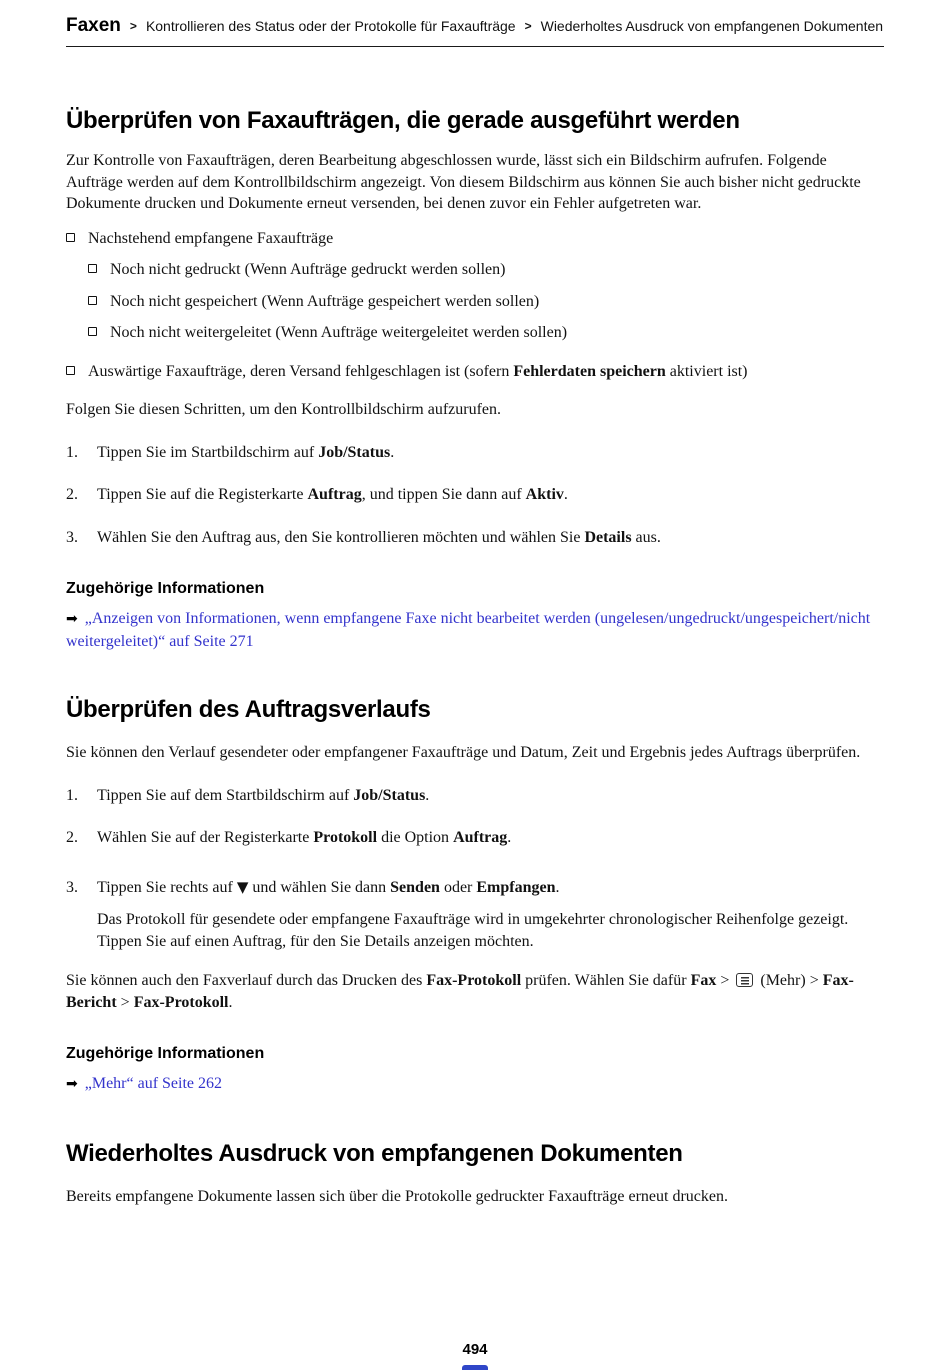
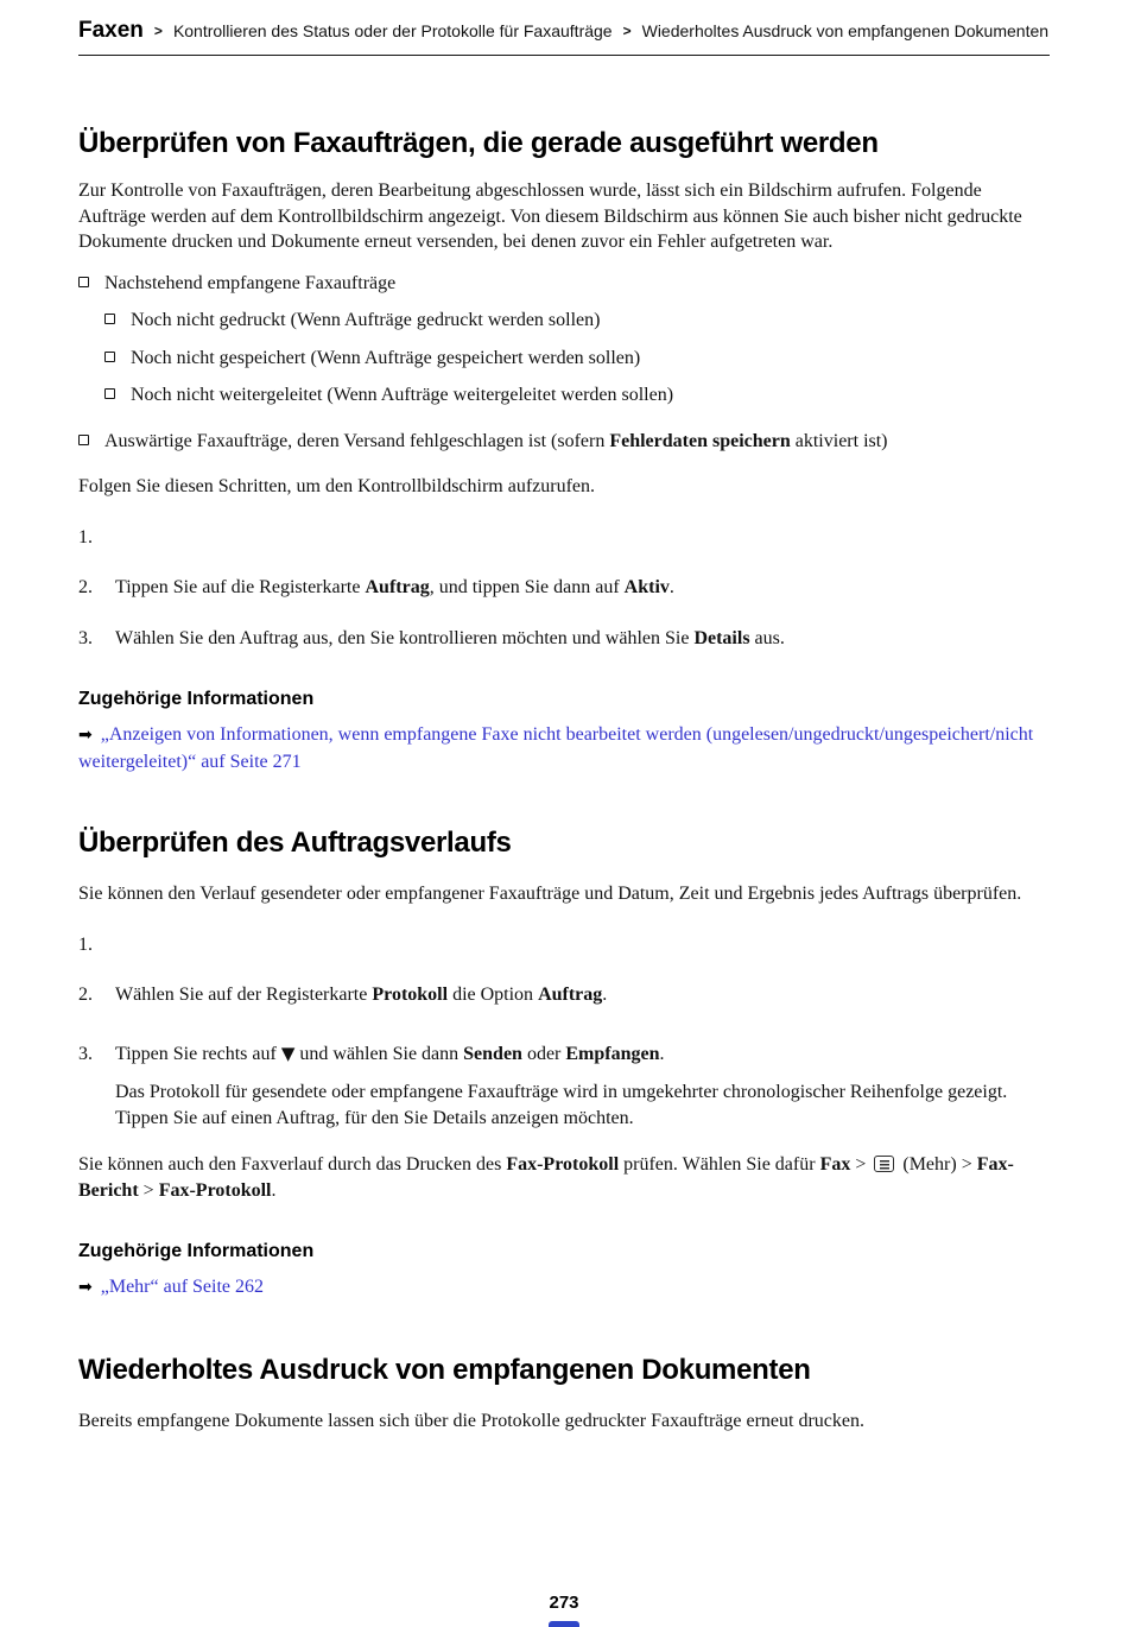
  Faxen
  >
  Kontrollieren des Status oder der Protokolle für Faxaufträge
  >
  Wiederholtes Ausdruck von empfangenen Dokumenten
  Überprüfen von Faxaufträgen, die gerade ausgeführt werden
  Zur Kontrolle von Faxaufträgen, deren Bearbeitung abgeschlossen wurde, lässt sich ein Bildschirm aufrufen. Folgende Aufträge werden auf dem Kontrollbildschirm angezeigt. Von diesem Bildschirm aus können Sie auch bisher nicht gedruckte Dokumente drucken und Dokumente erneut versenden, bei denen zuvor ein Fehler aufgetreten war.
  Nachstehend empfangene Faxaufträge
  Noch nicht gedruckt (Wenn Aufträge gedruckt werden sollen)
  Noch nicht gespeichert (Wenn Aufträge gespeichert werden sollen)
  Noch nicht weitergeleitet (Wenn Aufträge weitergeleitet werden sollen)
  Auswärtige Faxaufträge, deren Versand fehlgeschlagen ist (sofern Fehlerdaten speichern aktiviert ist)
  Folgen Sie diesen Schritten, um den Kontrollbildschirm aufzurufen.
  1.
- Tippen Sie im Startbildschirm auf Job/Status.
  2.
  Tippen Sie auf die Registerkarte Auftrag, und tippen Sie dann auf Aktiv.
  3.
  Wählen Sie den Auftrag aus, den Sie kontrollieren möchten und wählen Sie Details aus.
  Zugehörige Informationen
  ➡ „Anzeigen von Informationen, wenn empfangene Faxe nicht bearbeitet werden (ungelesen/ungedruckt/ungespeichert/nicht weitergeleitet)“ auf Seite 271
  Überprüfen des Auftragsverlaufs
  Sie können den Verlauf gesendeter oder empfangener Faxaufträge und Datum, Zeit und Ergebnis jedes Auftrags überprüfen.
  1.
- Tippen Sie auf dem Startbildschirm auf Job/Status.
  2.
  Wählen Sie auf der Registerkarte Protokoll die Option Auftrag.
  3.
  Tippen Sie rechts auf ▼ und wählen Sie dann Senden oder Empfangen.
  Das Protokoll für gesendete oder empfangene Faxaufträge wird in umgekehrter chronologischer Reihenfolge gezeigt. Tippen Sie auf einen Auftrag, für den Sie Details anzeigen möchten.
  Sie können auch den Faxverlauf durch das Drucken des Fax-Protokoll prüfen. Wählen Sie dafür Fax > (Mehr) > Fax-Bericht > Fax-Protokoll.
  Zugehörige Informationen
  ➡ „Mehr“ auf Seite 262
  Wiederholtes Ausdruck von empfangenen Dokumenten
  Bereits empfangene Dokumente lassen sich über die Protokolle gedruckter Faxaufträge erneut drucken.
- 494
+ 273
